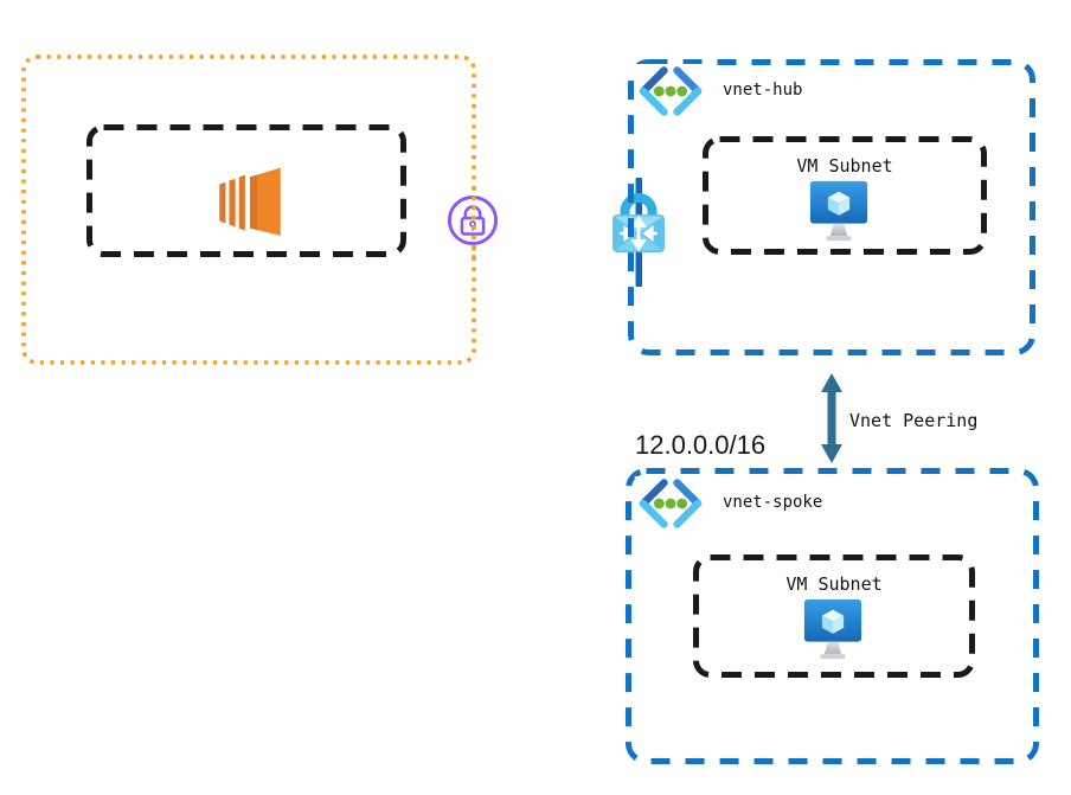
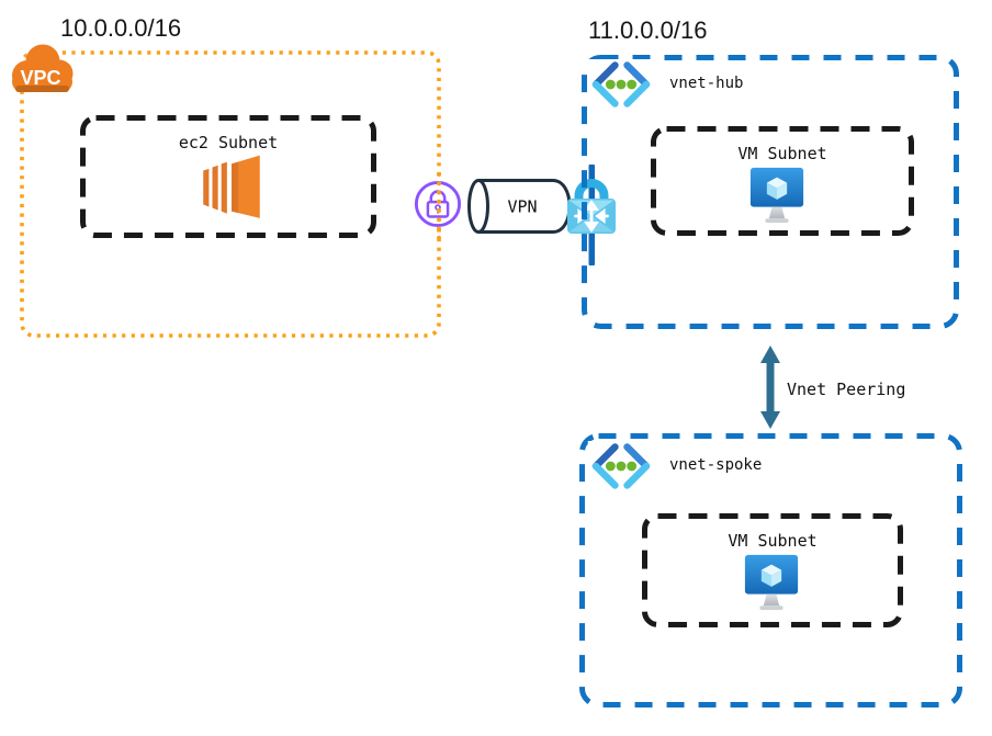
+ 10.0.0.0/16
+ VPC
+ ec2 Subnet
+ VPN
+ 11.0.0.0/16
  vnet-hub
  VM Subnet
  Vnet Peering
- 12.0.0.0/16
  vnet-spoke
  VM Subnet
